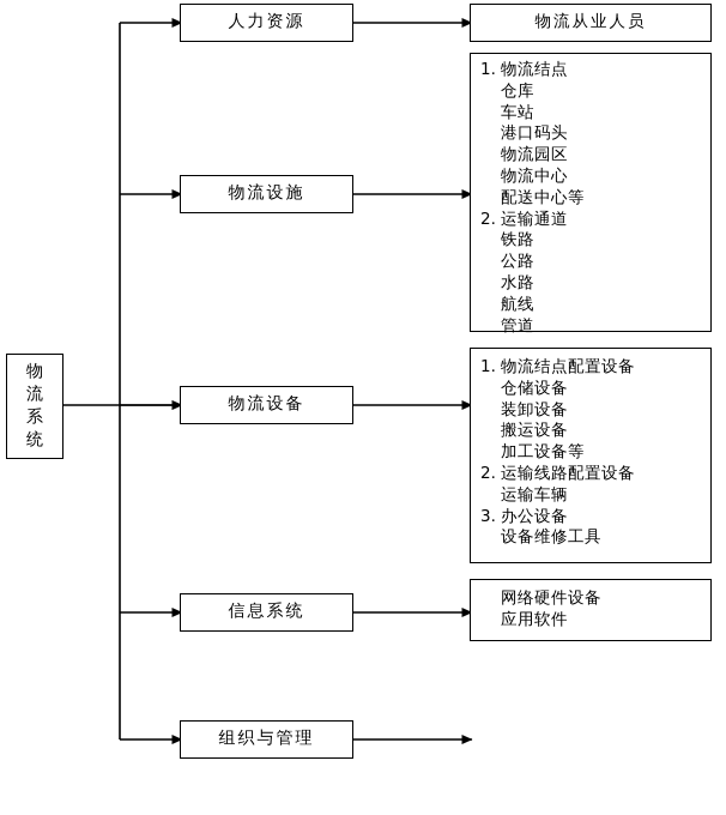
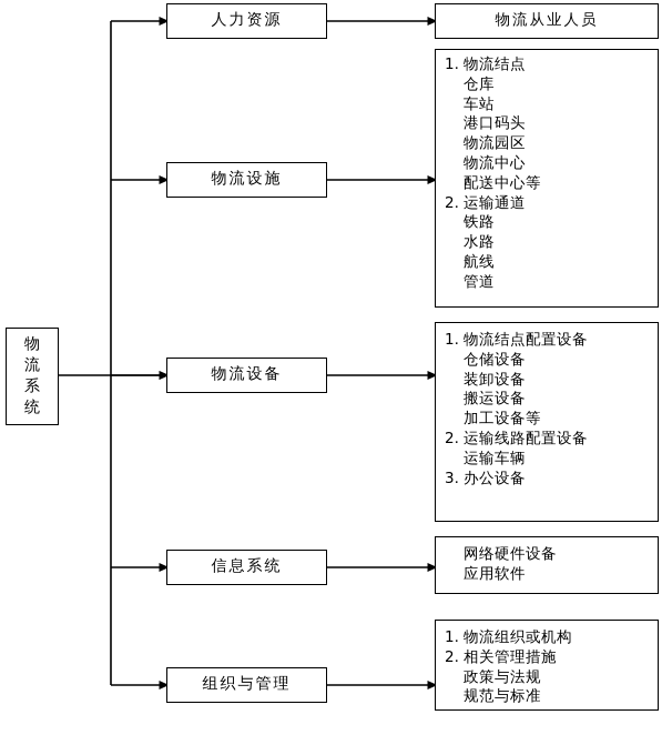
  物
  流
  系
  统
  人力资源
  物流设施
  物流设备
  信息系统
  组织与管理
  物流从业人员
  1. 物流结点
  仓库
  车站
  港口码头
  物流园区
  物流中心
  配送中心等
  2. 运输通道
  铁路
- 公路
  水路
  航线
  管道
  1. 物流结点配置设备
  仓储设备
  装卸设备
  搬运设备
  加工设备等
  2. 运输线路配置设备
  运输车辆
  3. 办公设备
- 设备维修工具
  网络硬件设备
  应用软件
+ 1. 物流组织或机构
+ 2. 相关管理措施
+ 政策与法规
+ 规范与标准
